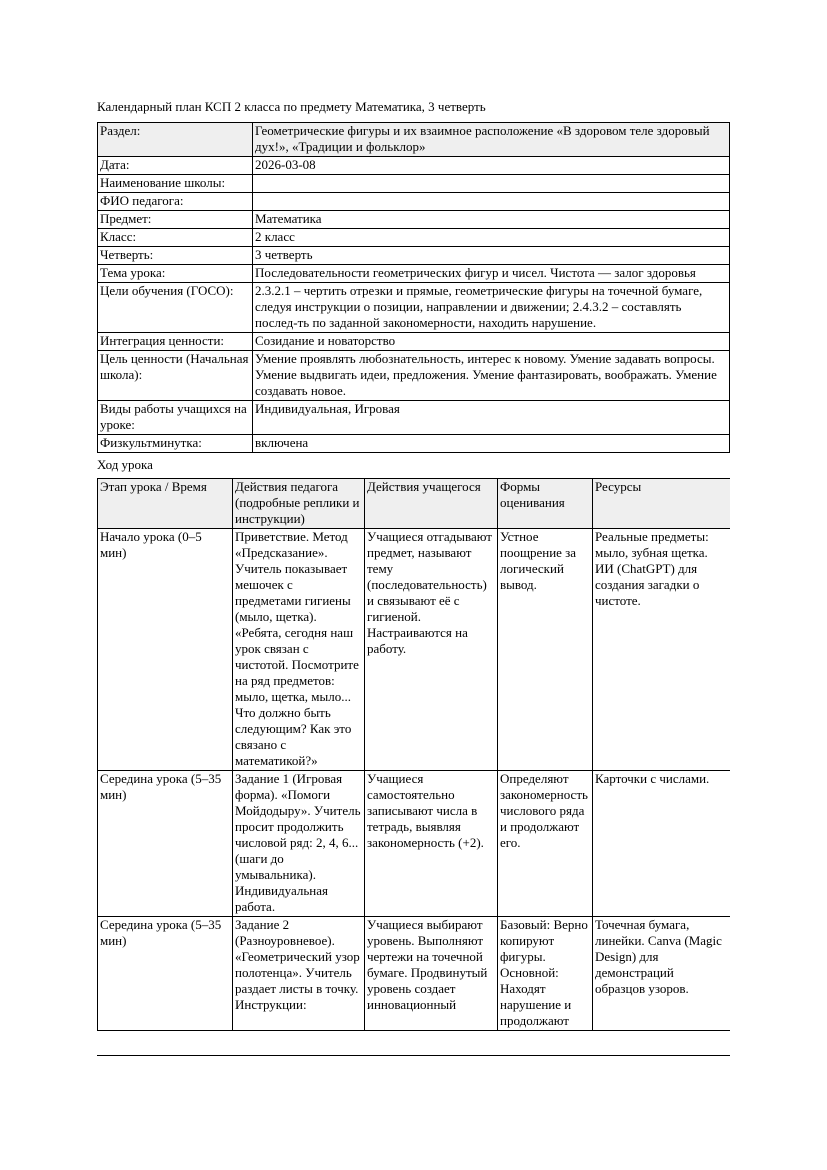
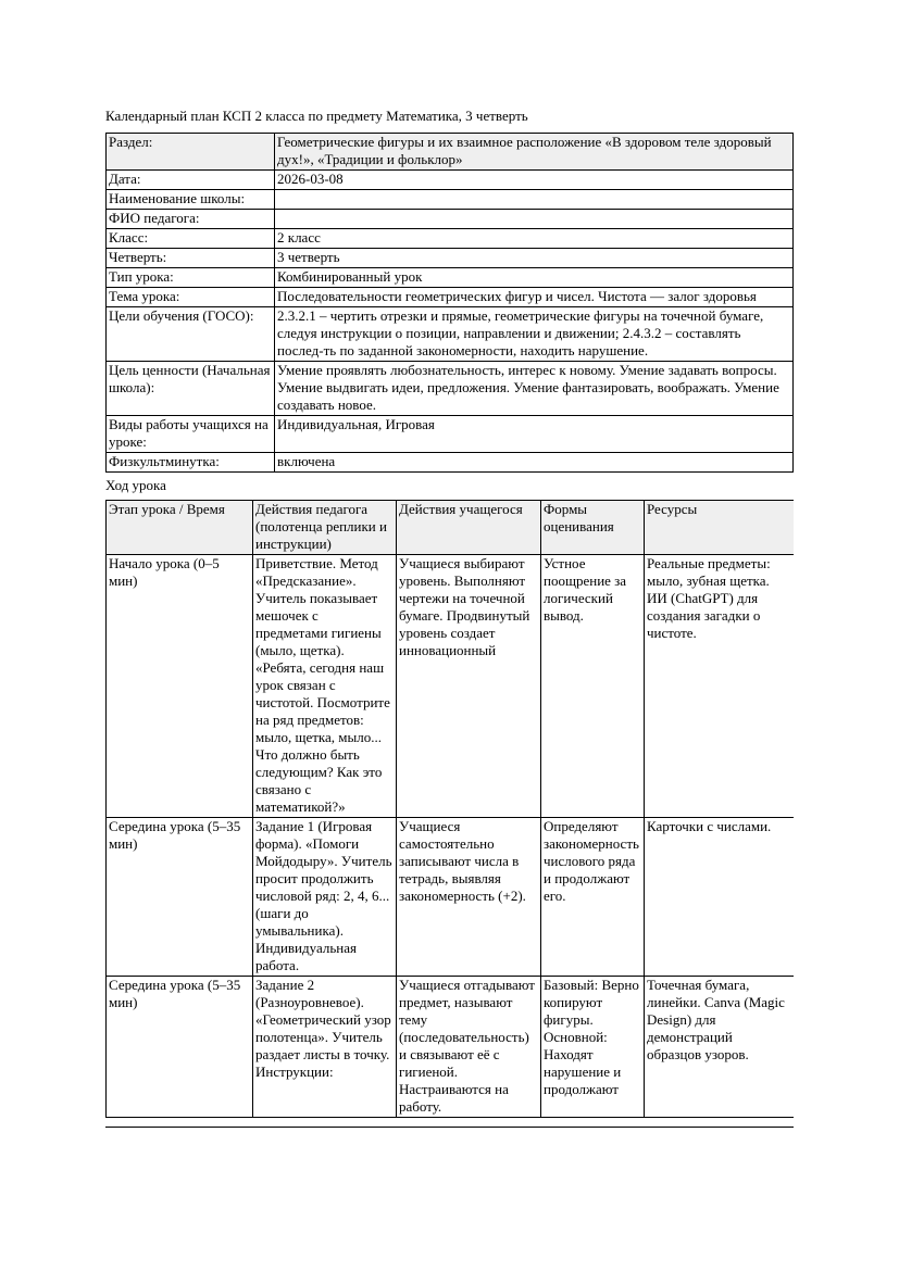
  Календарный план КСП 2 класса по предмету Математика, 3 четверть
  Раздел:	Геометрические фигуры и их взаимное расположение «В здоровом теле здоровый дух!», «Традиции и фольклор»
  Дата:	2026-03-08
  Наименование школы:
  ФИО педагога:
- Предмет:	Математика
  Класс:	2 класс
  Четверть:	3 четверть
+ Тип урока:	Комбинированный урок
  Тема урока:	Последовательности геометрических фигур и чисел. Чистота — залог здоровья
  Цели обучения (ГОСО):	2.3.2.1 – чертить отрезки и прямые, геометрические фигуры на точечной бумаге, следуя инструкции о позиции, направлении и движении; 2.4.3.2 – составлять послед-ть по заданной закономерности, находить нарушение.
- Интеграция ценности:	Созидание и новаторство
  Цель ценности (Начальная школа):	Умение проявлять любознательность, интерес к новому. Умение задавать вопросы. Умение выдвигать идеи, предложения. Умение фантазировать, воображать. Умение создавать новое.
  Виды работы учащихся на уроке:	Индивидуальная, Игровая
  Физкультминутка:	включена
  Ход урока
- Этап урока / Время	Действия педагога (подробные реплики и инструкции)	Действия учащегося	Формы оценивания	Ресурсы
+ Этап урока / Время	Действия педагога (полотенца реплики и инструкции)	Действия учащегося	Формы оценивания	Ресурсы
- Начало урока (0–5 мин)	Приветствие. Метод «Предсказание». Учитель показывает мешочек с предметами гигиены (мыло, щетка). «Ребята, сегодня наш урок связан с чистотой. Посмотрите на ряд предметов: мыло, щетка, мыло... Что должно быть следующим? Как это связано с математикой?»	Учащиеся отгадывают предмет, называют тему (последовательность) и связывают её с гигиеной. Настраиваются на работу.	Устное поощрение за логический вывод.	Реальные предметы: мыло, зубная щетка. ИИ (ChatGPT) для создания загадки о чистоте.
+ Начало урока (0–5 мин)	Приветствие. Метод «Предсказание». Учитель показывает мешочек с предметами гигиены (мыло, щетка). «Ребята, сегодня наш урок связан с чистотой. Посмотрите на ряд предметов: мыло, щетка, мыло... Что должно быть следующим? Как это связано с математикой?»	Учащиеся выбирают уровень. Выполняют чертежи на точечной бумаге. Продвинутый уровень создает инновационный	Устное поощрение за логический вывод.	Реальные предметы: мыло, зубная щетка. ИИ (ChatGPT) для создания загадки о чистоте.
  Середина урока (5–35 мин)	Задание 1 (Игровая форма). «Помоги Мойдодыру». Учитель просит продолжить числовой ряд: 2, 4, 6... (шаги до умывальника). Индивидуальная работа.	Учащиеся самостоятельно записывают числа в тетрадь, выявляя закономерность (+2).	Определяют закономерность числового ряда и продолжают его.	Карточки с числами.
- Середина урока (5–35 мин)	Задание 2 (Разноуровневое). «Геометрический узор полотенца». Учитель раздает листы в точку. Инструкции:	Учащиеся выбирают уровень. Выполняют чертежи на точечной бумаге. Продвинутый уровень создает инновационный	Базовый: Верно копируют фигуры. Основной: Находят нарушение и продолжают	Точечная бумага, линейки. Canva (Magic Design) для демонстраций образцов узоров.
+ Середина урока (5–35 мин)	Задание 2 (Разноуровневое). «Геометрический узор полотенца». Учитель раздает листы в точку. Инструкции:	Учащиеся отгадывают предмет, называют тему (последовательность) и связывают её с гигиеной. Настраиваются на работу.	Базовый: Верно копируют фигуры. Основной: Находят нарушение и продолжают	Точечная бумага, линейки. Canva (Magic Design) для демонстраций образцов узоров.
